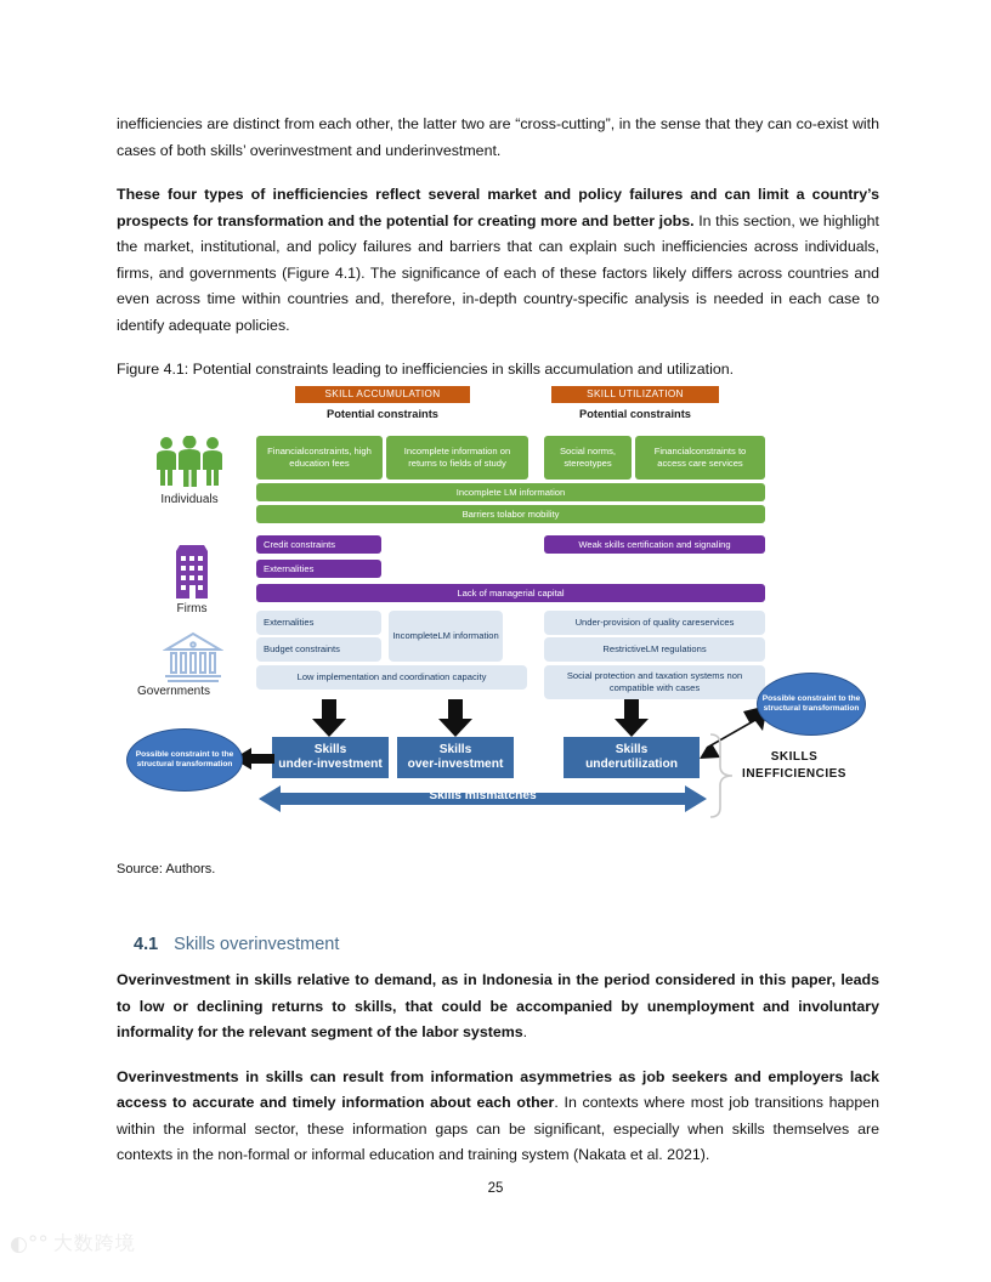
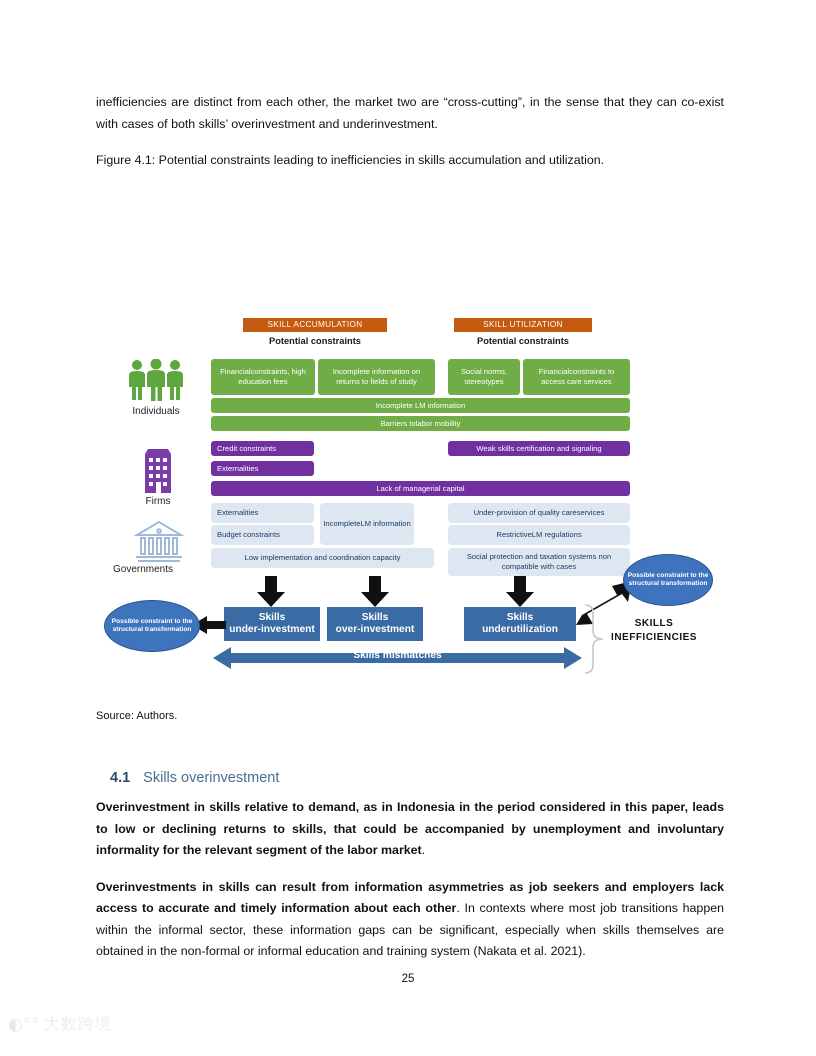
- inefficiencies are distinct from each other, the latter two are “cross-cutting”, in the sense that they can co-exist with cases of both skills’ overinvestment and underinvestment.
+ inefficiencies are distinct from each other, the market two are “cross-cutting”, in the sense that they can co-exist with cases of both skills’ overinvestment and underinvestment.
- These four types of inefficiencies reflect several market and policy failures and can limit a country’s prospects for transformation and the potential for creating more and better jobs. In this section, we highlight the market, institutional, and policy failures and barriers that can explain such inefficiencies across individuals, firms, and governments (Figure 4.1). The significance of each of these factors likely differs across countries and even across time within countries and, therefore, in-depth country-specific analysis is needed in each case to identify adequate policies.
  Figure 4.1: Potential constraints leading to inefficiencies in skills accumulation and utilization.
  SKILL ACCUMULATION
  Potential constraints
  SKILL UTILIZATION
  Potential constraints
  Individuals
  Firms
  Governments
  Financialconstraints, high education fees
  Incomplete information on returns to fields of study
  Social norms, stereotypes
  Financialconstraints to access care services
  Incomplete LM information
  Barriers tolabor mobility
  Credit constraints
  Externalities
  Weak skills certification and signaling
  Lack of managerial capital
  Externalities
  Budget constraints
  IncompleteLM information
  Low implementation and coordination capacity
  Under-provision of quality careservices
  RestrictiveLM regulations
  Social protection and taxation systems non compatible with cases
  Skills
  under-investment
  Skills
  over-investment
  Skills
  underutilization
  Skills mismatches
  SKILLS
  INEFFICIENCIES
  Source: Authors.
  4.1 Skills overinvestment
- Overinvestment in skills relative to demand, as in Indonesia in the period considered in this paper, leads to low or declining returns to skills, that could be accompanied by unemployment and involuntary informality for the relevant segment of the labor systems.
+ Overinvestment in skills relative to demand, as in Indonesia in the period considered in this paper, leads to low or declining returns to skills, that could be accompanied by unemployment and involuntary informality for the relevant segment of the labor market.
- Overinvestments in skills can result from information asymmetries as job seekers and employers lack access to accurate and timely information about each other. In contexts where most job transitions happen within the informal sector, these information gaps can be significant, especially when skills themselves are contexts in the non-formal or informal education and training system (Nakata et al. 2021).
+ Overinvestments in skills can result from information asymmetries as job seekers and employers lack access to accurate and timely information about each other. In contexts where most job transitions happen within the informal sector, these information gaps can be significant, especially when skills themselves are obtained in the non-formal or informal education and training system (Nakata et al. 2021).
  25
